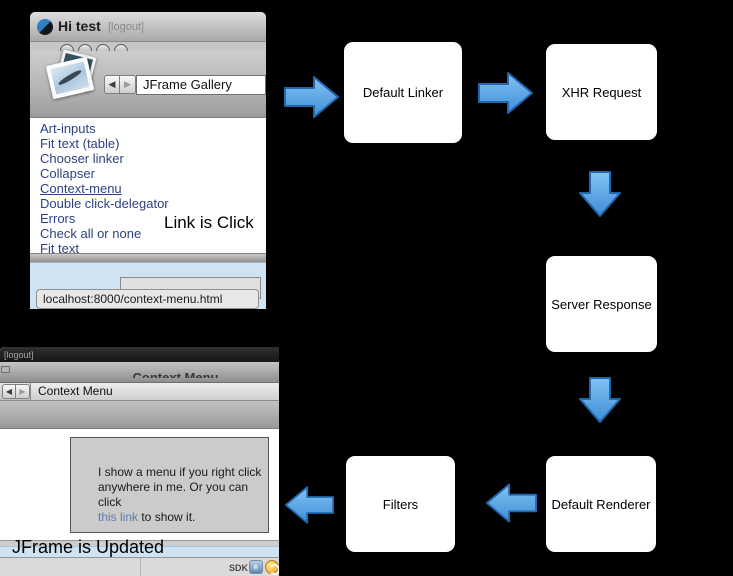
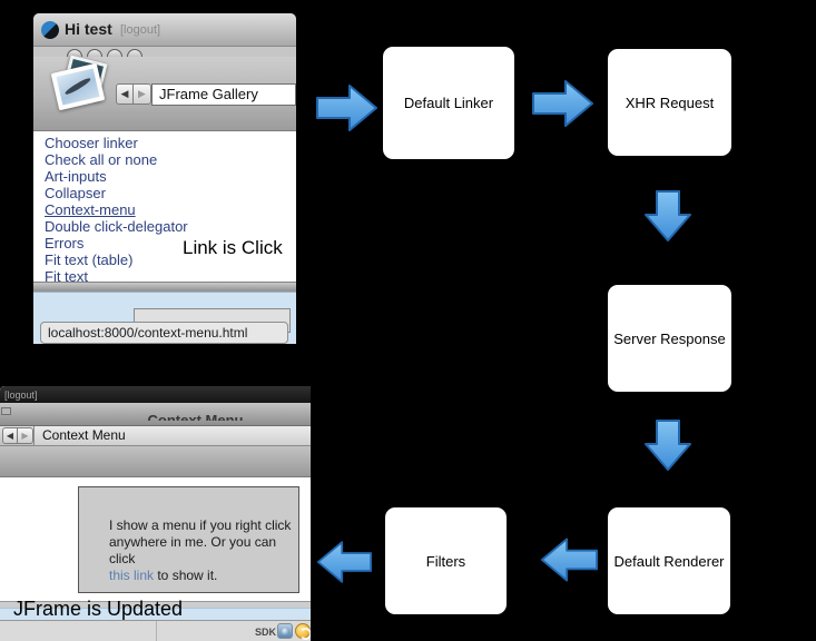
  Hi test
  [logout]
  ◀
  ▶
  JFrame Gallery
- Art-inputs
+ Chooser linker
- Fit text (table)
+ Check all or none
- Chooser linker
+ Art-inputs
  Collapser
  Context-menu
  Double click-delegator
  Errors
- Check all or none
+ Fit text (table)
  Fit text
  Link is Click
  localhost:8000/context-menu.html
  Default Linker
  XHR Request
  Server Response
  Default Renderer
  Filters
  [logout]
  Context Menu
  ◀
  ▶
  Context Menu
  I show a menu if you right click
  anywhere in me. Or you can click
  this link to show it.
  SDK
  JFrame is Updated
